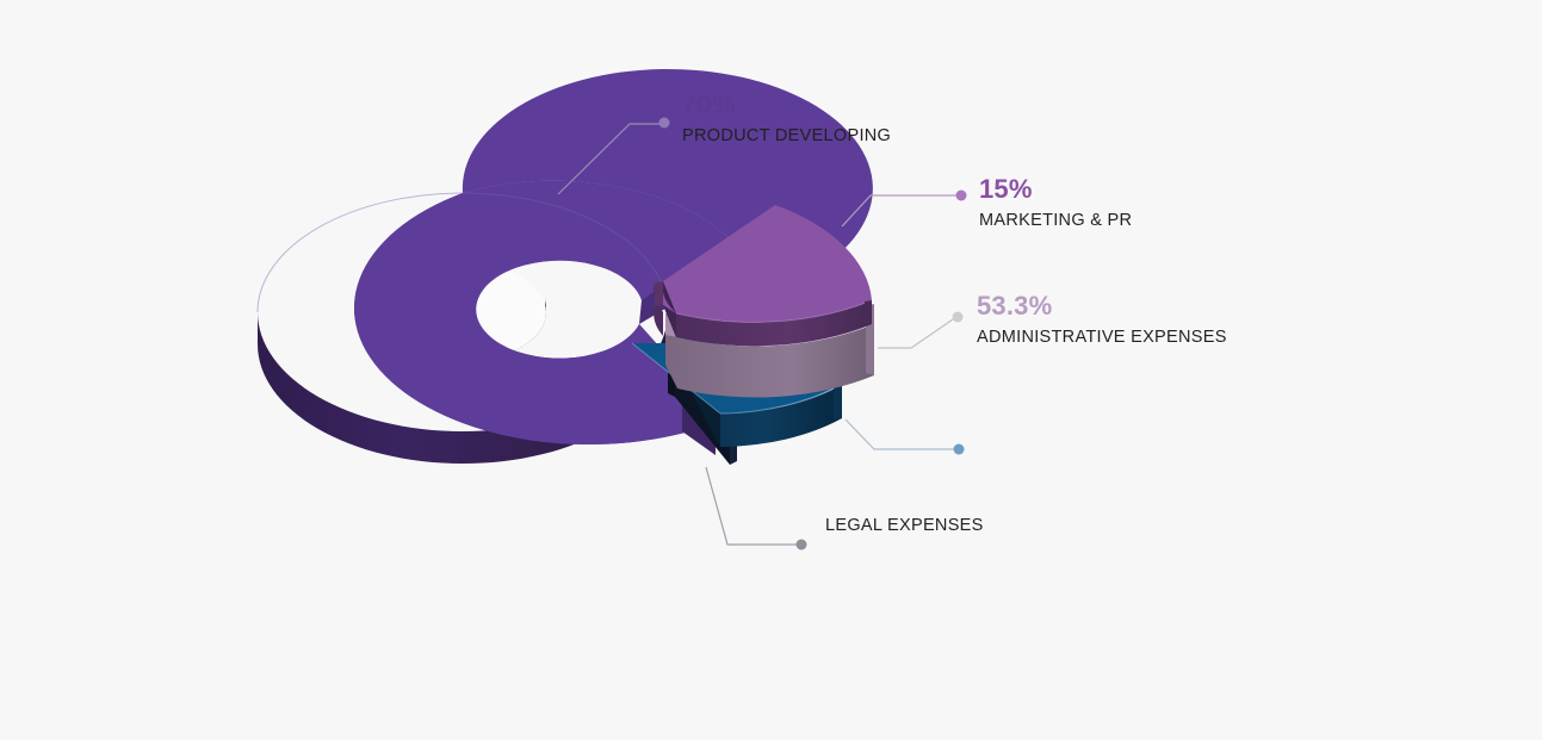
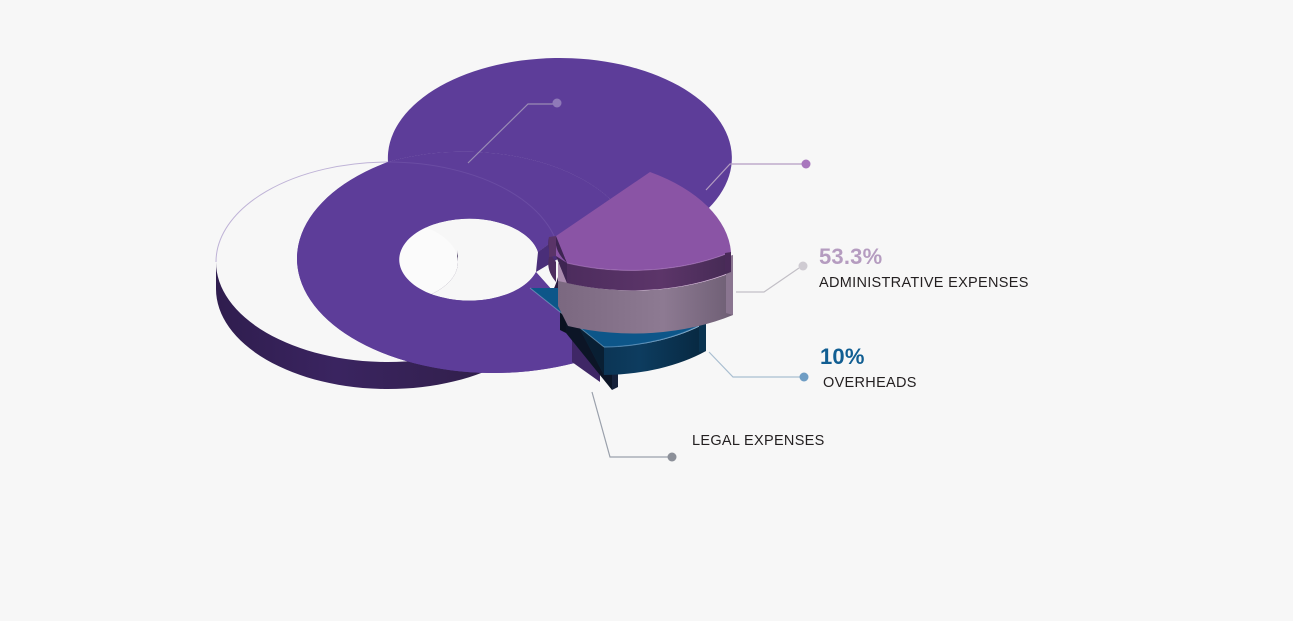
- PRODUCT DEVELOPING
- 15%
- MARKETING & PR
  53.3%
  ADMINISTRATIVE EXPENSES
+ 10%
+ OVERHEADS
  LEGAL EXPENSES
